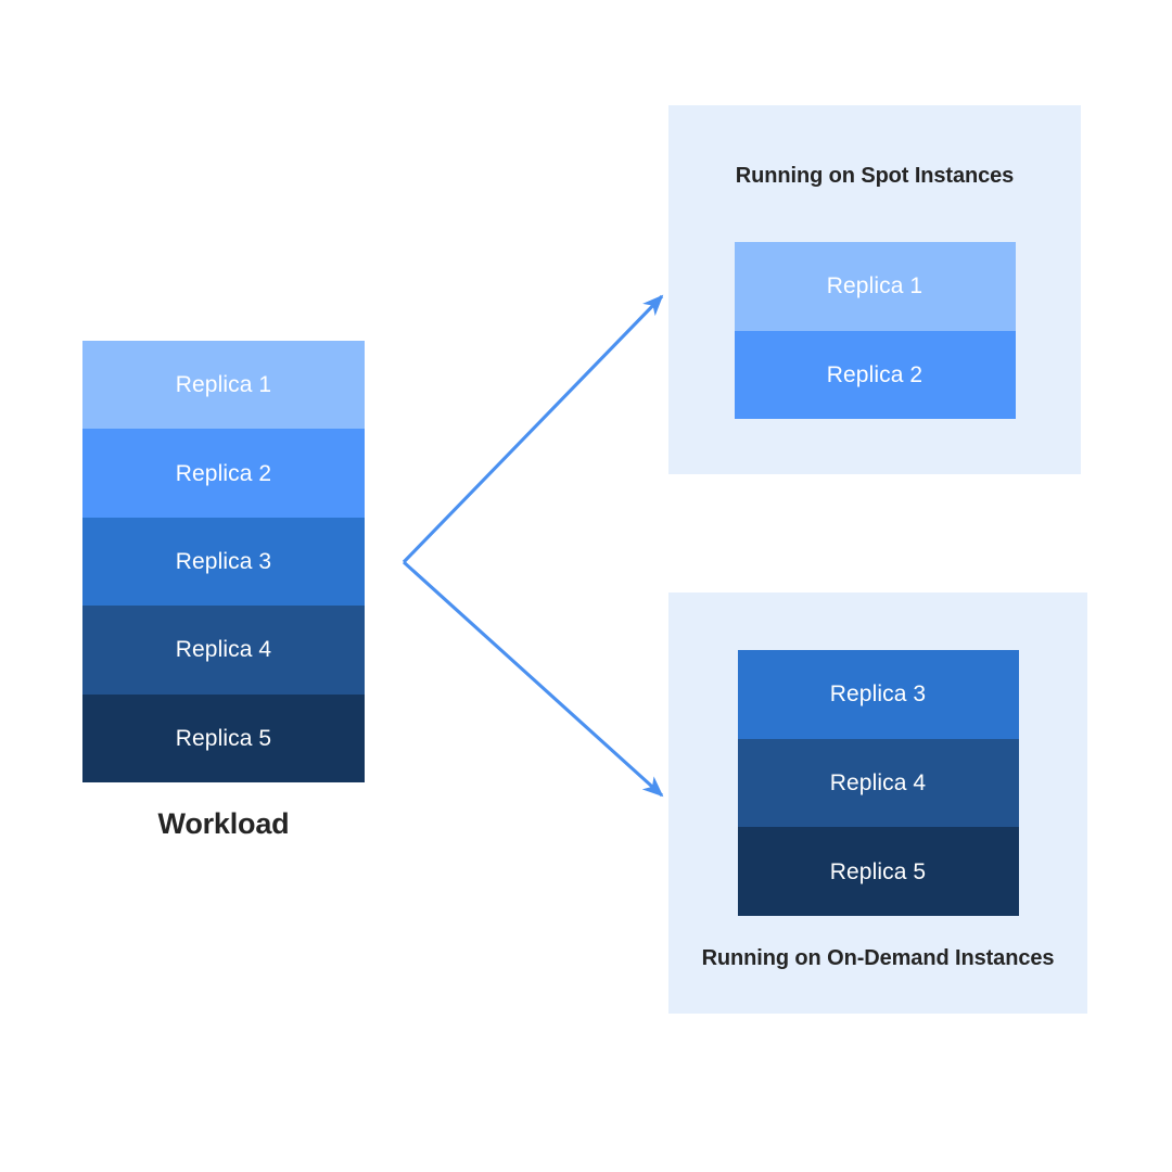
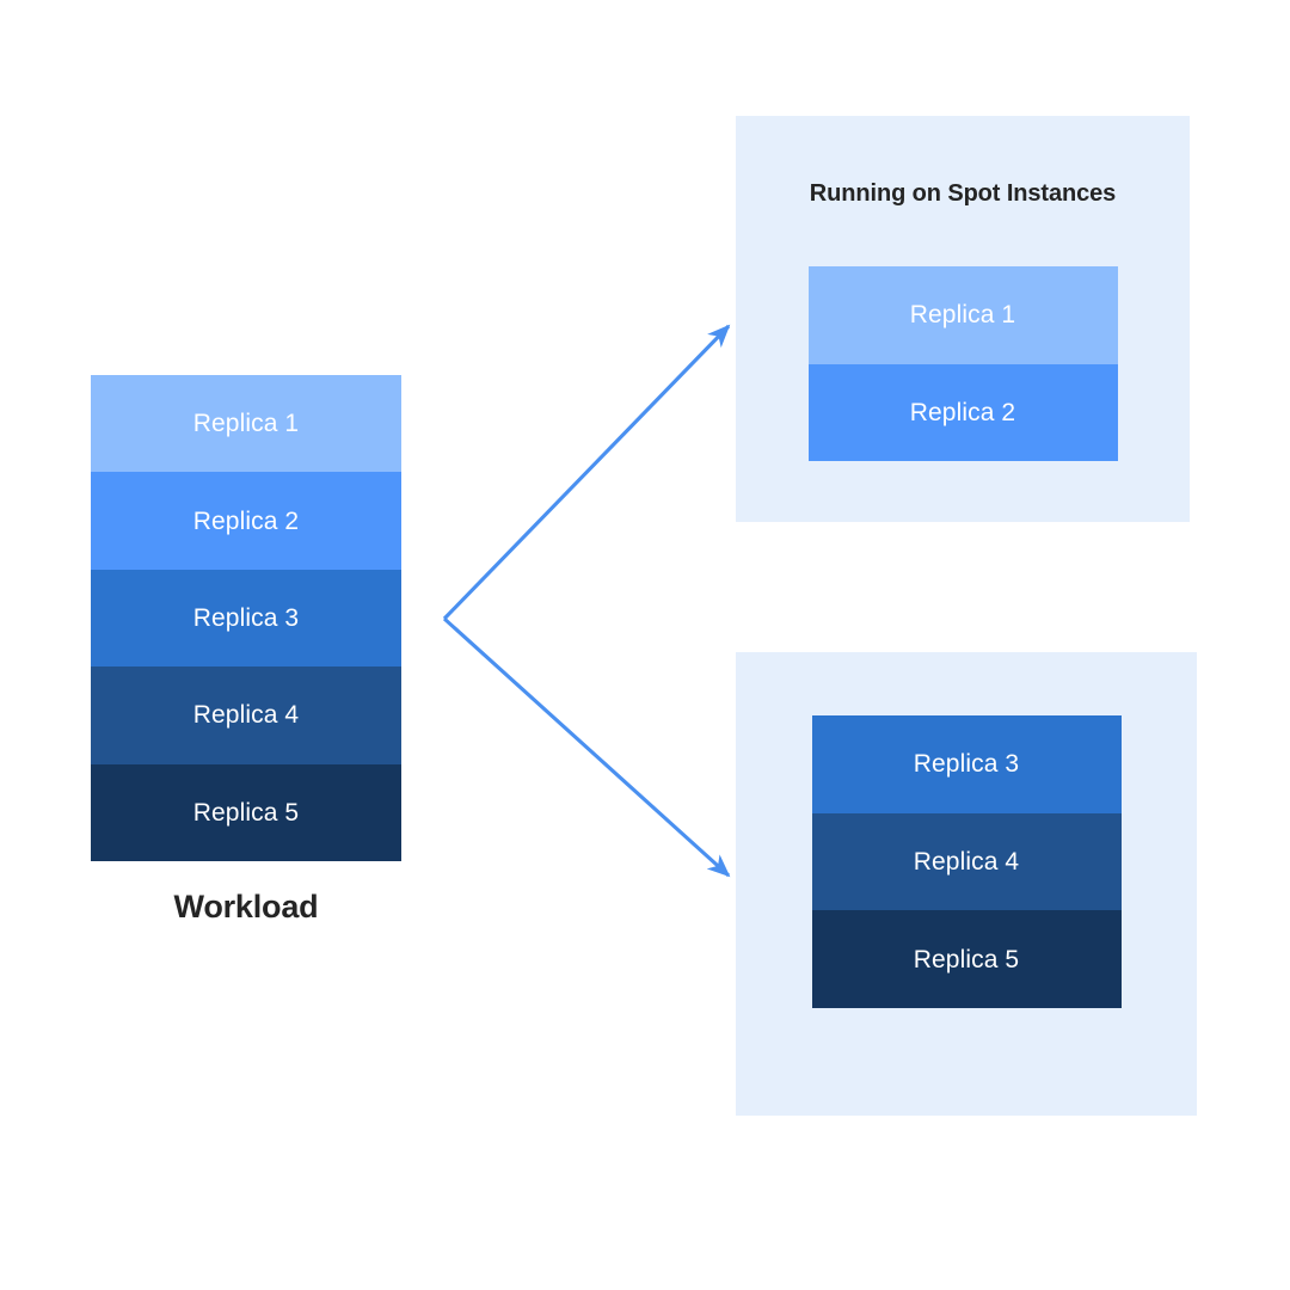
  Replica 1
  Replica 2
  Replica 3
  Replica 4
  Replica 5
  Workload
  Running on Spot Instances
  Replica 1
  Replica 2
  Replica 3
  Replica 4
  Replica 5
- Running on On-Demand Instances
